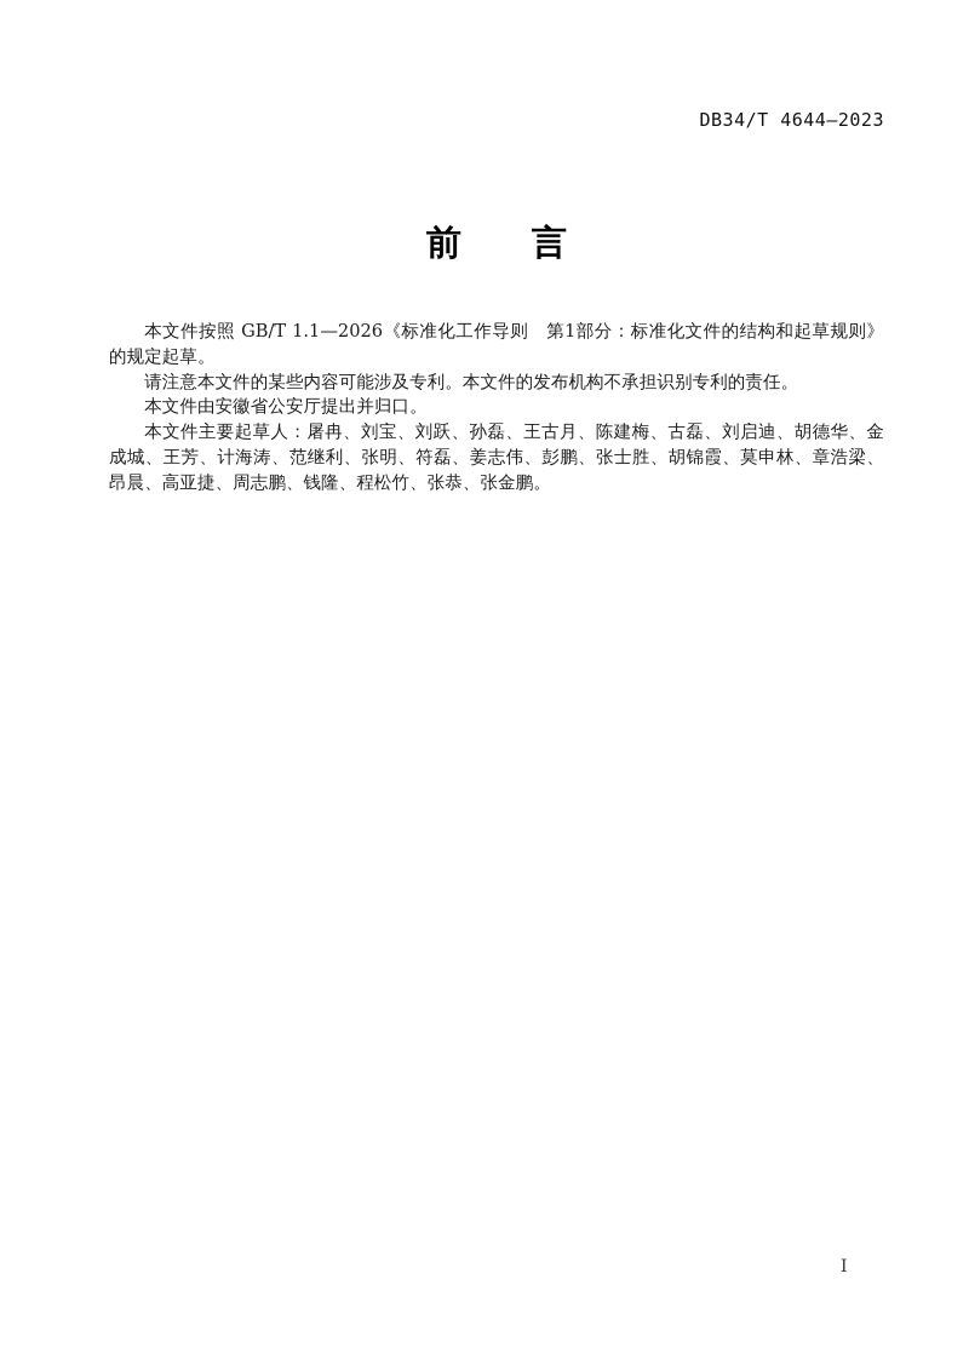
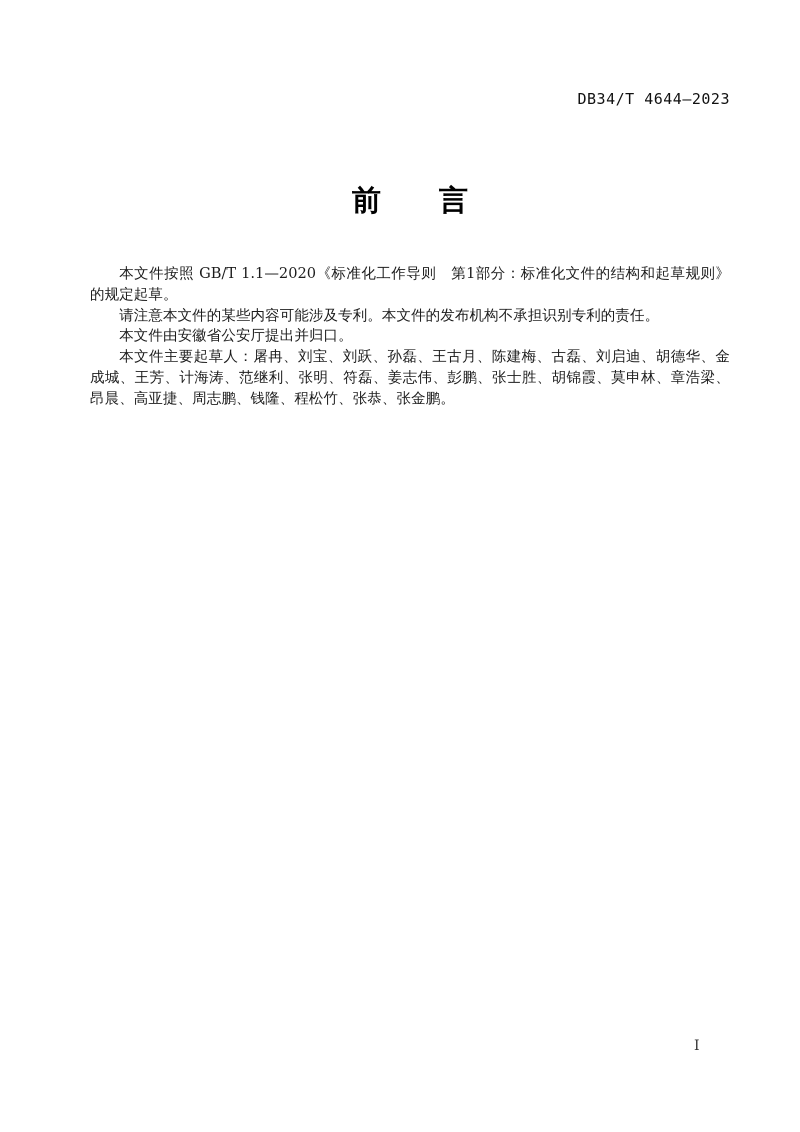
  DB34/T 4644—2023
  前 言
- 本文件按照 GB/T 1.1—2026《标准化工作导则 第1部分：标准化文件的结构和起草规则》的规定起草。
+ 本文件按照 GB/T 1.1—2020《标准化工作导则 第1部分：标准化文件的结构和起草规则》的规定起草。
  请注意本文件的某些内容可能涉及专利。本文件的发布机构不承担识别专利的责任。
  本文件由安徽省公安厅提出并归口。
  本文件主要起草人：屠冉、刘宝、刘跃、孙磊、王古月、陈建梅、古磊、刘启迪、胡德华、金成城、王芳、计海涛、范继利、张明、符磊、姜志伟、彭鹏、张士胜、胡锦霞、莫申林、章浩梁、昂晨、高亚捷、周志鹏、钱隆、程松竹、张恭、张金鹏。
  I
